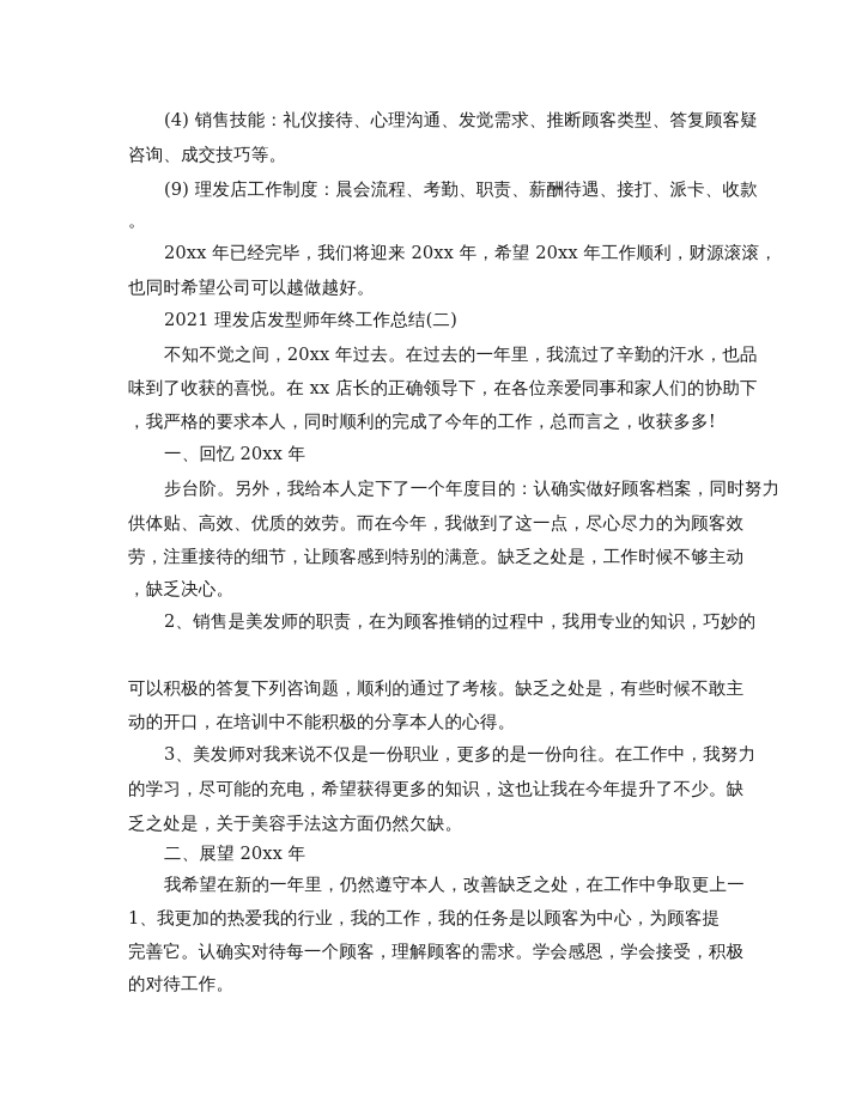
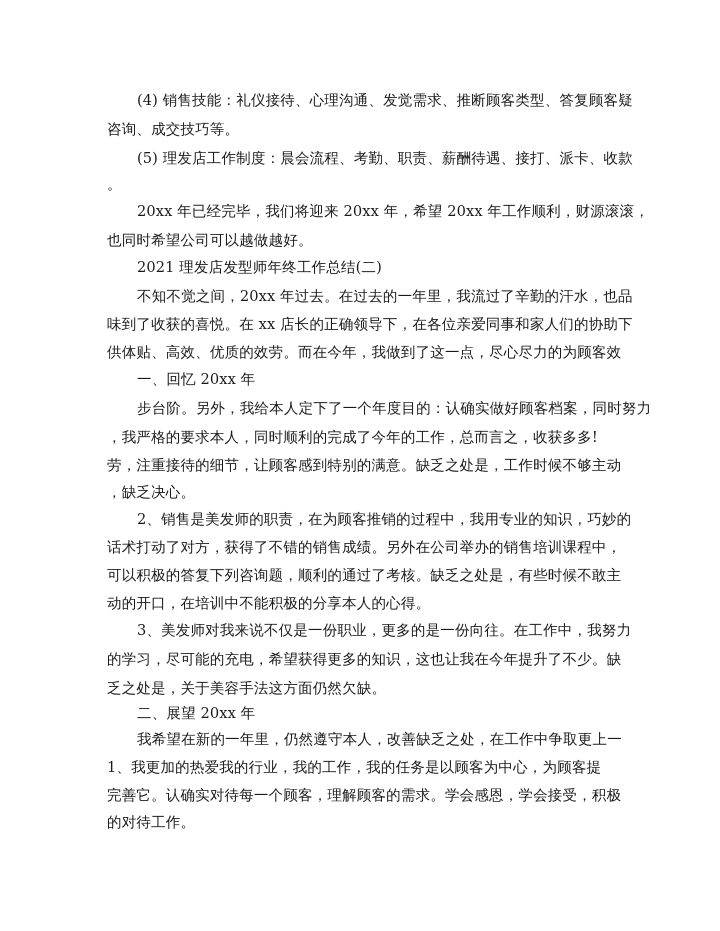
  (4) 销售技能：礼仪接待、心理沟通、发觉需求、推断顾客类型、答复顾客疑
  咨询、成交技巧等。
- (9) 理发店工作制度：晨会流程、考勤、职责、薪酬待遇、接打、派卡、收款
+ (5) 理发店工作制度：晨会流程、考勤、职责、薪酬待遇、接打、派卡、收款
  。
  20xx 年已经完毕，我们将迎来 20xx 年，希望 20xx 年工作顺利，财源滚滚，
  也同时希望公司可以越做越好。
  2021 理发店发型师年终工作总结(二)
  不知不觉之间，20xx 年过去。在过去的一年里，我流过了辛勤的汗水，也品
  味到了收获的喜悦。在 xx 店长的正确领导下，在各位亲爱同事和家人们的协助下
- ，我严格的要求本人，同时顺利的完成了今年的工作，总而言之，收获多多!
+ 供体贴、高效、优质的效劳。而在今年，我做到了这一点，尽心尽力的为顾客效
  一、回忆 20xx 年
  步台阶。另外，我给本人定下了一个年度目的：认确实做好顾客档案，同时努力
- 供体贴、高效、优质的效劳。而在今年，我做到了这一点，尽心尽力的为顾客效
+ ，我严格的要求本人，同时顺利的完成了今年的工作，总而言之，收获多多!
  劳，注重接待的细节，让顾客感到特别的满意。缺乏之处是，工作时候不够主动
  ，缺乏决心。
  2、销售是美发师的职责，在为顾客推销的过程中，我用专业的知识，巧妙的
+ 话术打动了对方，获得了不错的销售成绩。另外在公司举办的销售培训课程中，
  可以积极的答复下列咨询题，顺利的通过了考核。缺乏之处是，有些时候不敢主
  动的开口，在培训中不能积极的分享本人的心得。
  3、美发师对我来说不仅是一份职业，更多的是一份向往。在工作中，我努力
  的学习，尽可能的充电，希望获得更多的知识，这也让我在今年提升了不少。缺
  乏之处是，关于美容手法这方面仍然欠缺。
  二、展望 20xx 年
  我希望在新的一年里，仍然遵守本人，改善缺乏之处，在工作中争取更上一
  1、我更加的热爱我的行业，我的工作，我的任务是以顾客为中心，为顾客提
  完善它。认确实对待每一个顾客，理解顾客的需求。学会感恩，学会接受，积极
  的对待工作。
